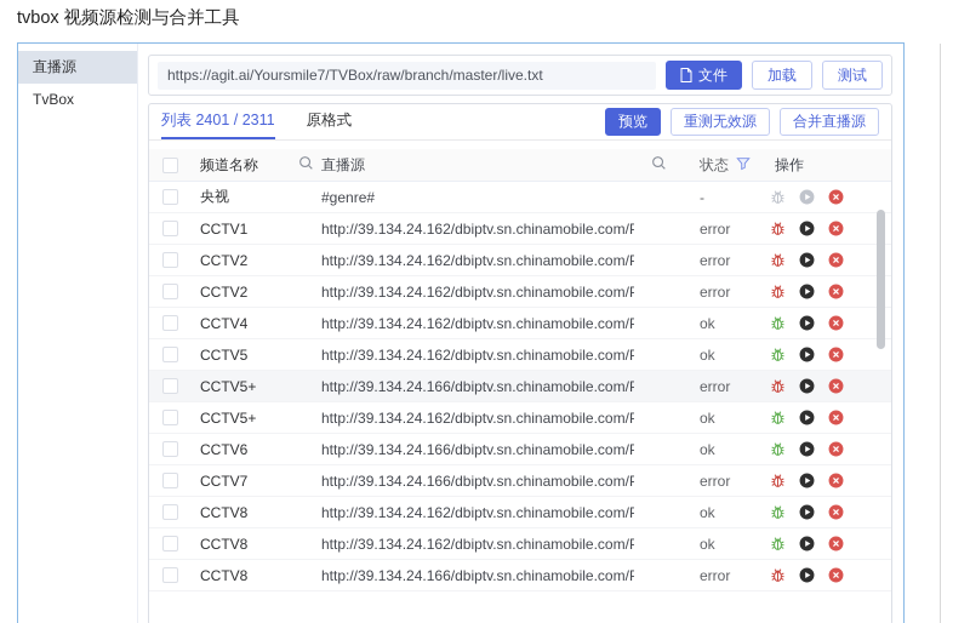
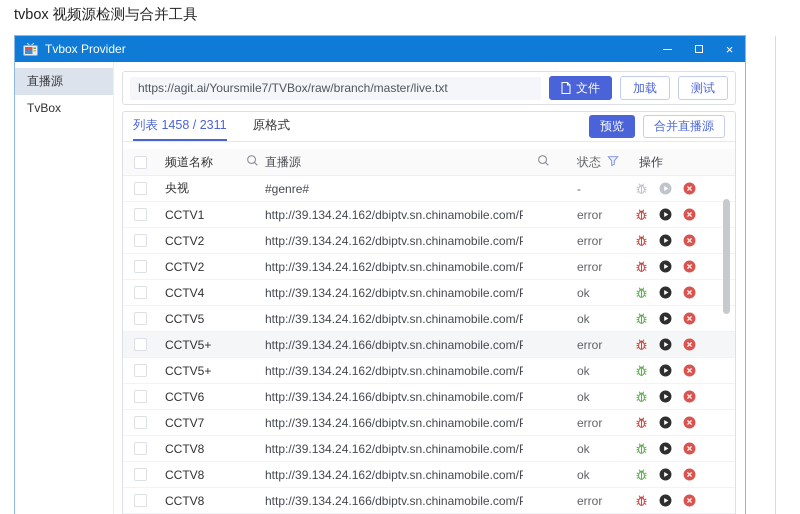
  tvbox 视频源检测与合并工具
+ Tvbox Provider
+ ×
  直播源
  TvBox
  https://agit.ai/Yoursmile7/TVBox/raw/branch/master/live.txt
  文件
  加载
  测试
- 列表 2401 / 2311
+ 列表 1458 / 2311
  原格式
  预览
- 重测无效源
  合并直播源
  频道名称
  直播源
  状态
  操作
  央视
  #genre#
  -
  CCTV1
  http://39.134.24.162/dbiptv.sn.chinamobile.com/P
  error
  CCTV2
  http://39.134.24.162/dbiptv.sn.chinamobile.com/P
  error
  CCTV2
  http://39.134.24.162/dbiptv.sn.chinamobile.com/P
  error
  CCTV4
  http://39.134.24.162/dbiptv.sn.chinamobile.com/P
  ok
  CCTV5
  http://39.134.24.162/dbiptv.sn.chinamobile.com/P
  ok
  CCTV5+
  http://39.134.24.166/dbiptv.sn.chinamobile.com/P
  error
  CCTV5+
  http://39.134.24.162/dbiptv.sn.chinamobile.com/P
  ok
  CCTV6
  http://39.134.24.166/dbiptv.sn.chinamobile.com/P
  ok
  CCTV7
  http://39.134.24.166/dbiptv.sn.chinamobile.com/P
  error
  CCTV8
  http://39.134.24.162/dbiptv.sn.chinamobile.com/P
  ok
  CCTV8
  http://39.134.24.162/dbiptv.sn.chinamobile.com/P
  ok
  CCTV8
  http://39.134.24.166/dbiptv.sn.chinamobile.com/P
  error
